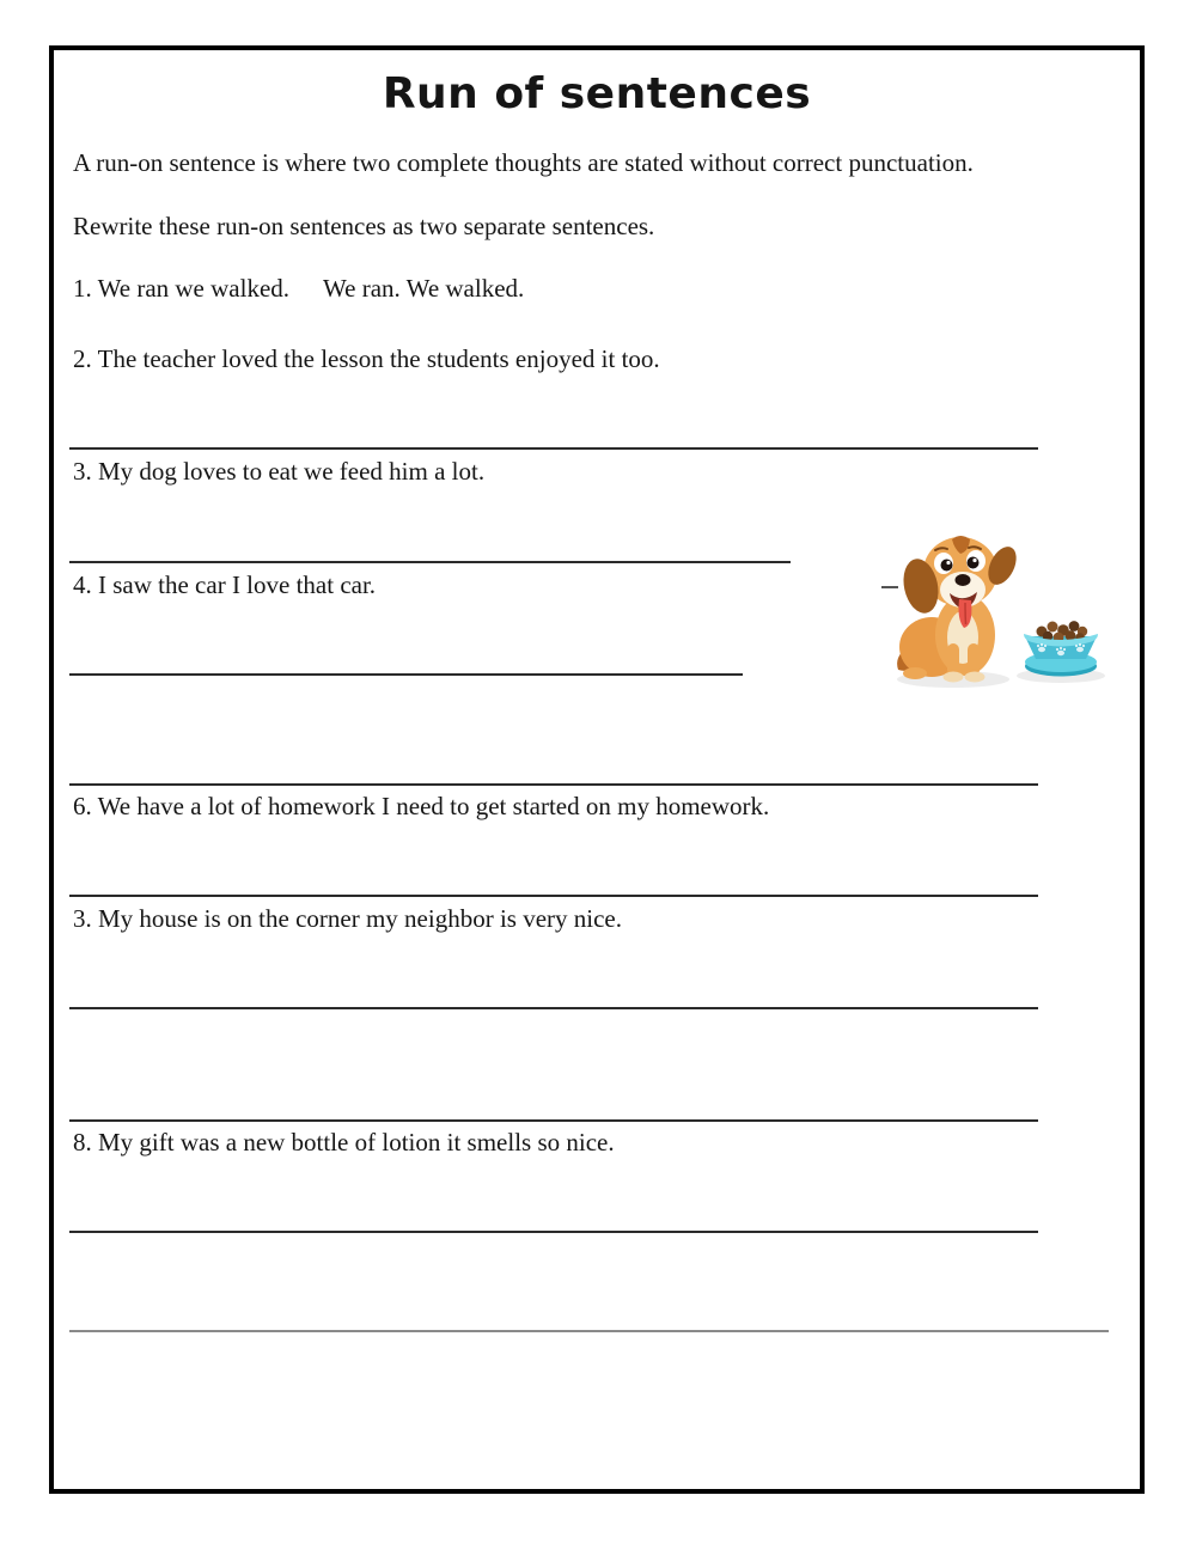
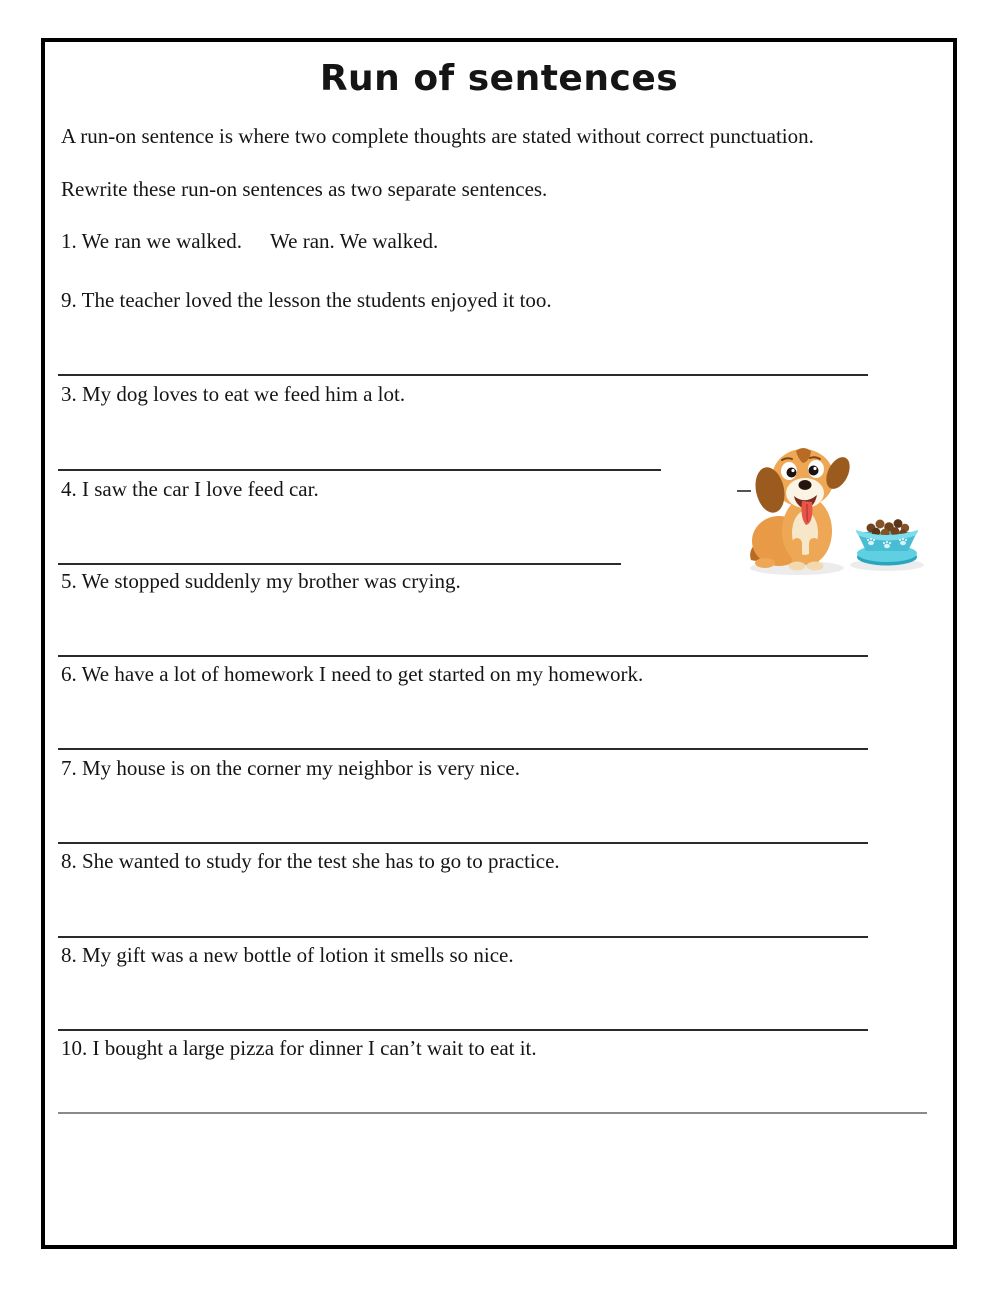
  Run of sentences
  A run-on sentence is where two complete thoughts are stated without correct punctuation.
  Rewrite these run-on sentences as two separate sentences.
  1. We ran we walked. We ran. We walked.
- 2. The teacher loved the lesson the students enjoyed it too.
+ 9. The teacher loved the lesson the students enjoyed it too.
  3. My dog loves to eat we feed him a lot.
- 4. I saw the car I love that car.
+ 4. I saw the car I love feed car.
+ 5. We stopped suddenly my brother was crying.
  6. We have a lot of homework I need to get started on my homework.
- 3. My house is on the corner my neighbor is very nice.
+ 7. My house is on the corner my neighbor is very nice.
+ 8. She wanted to study for the test she has to go to practice.
  8. My gift was a new bottle of lotion it smells so nice.
+ 10. I bought a large pizza for dinner I can’t wait to eat it.
